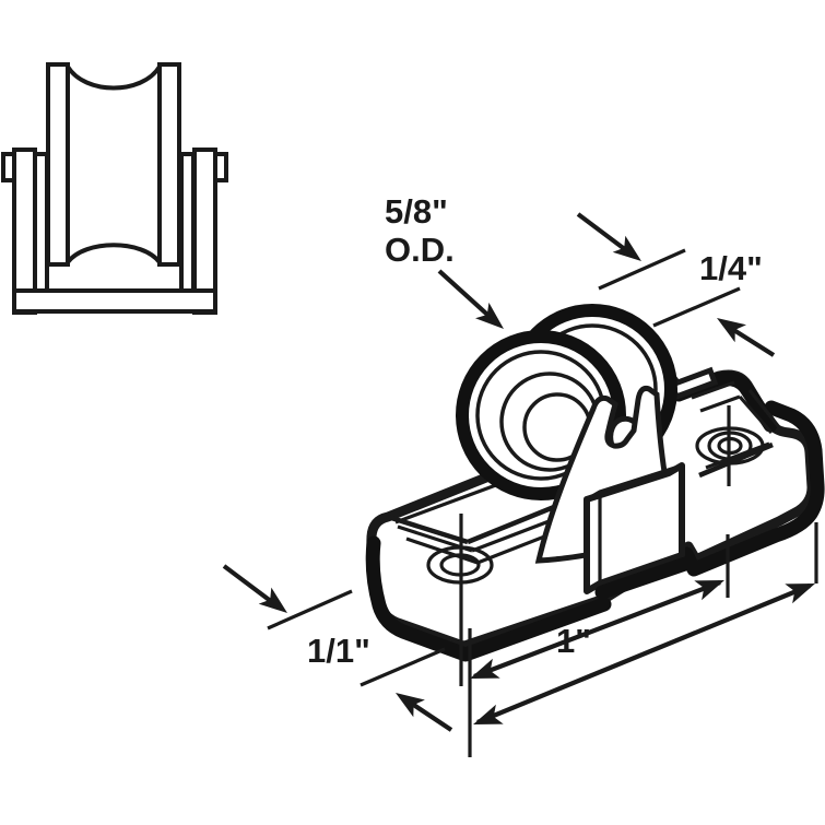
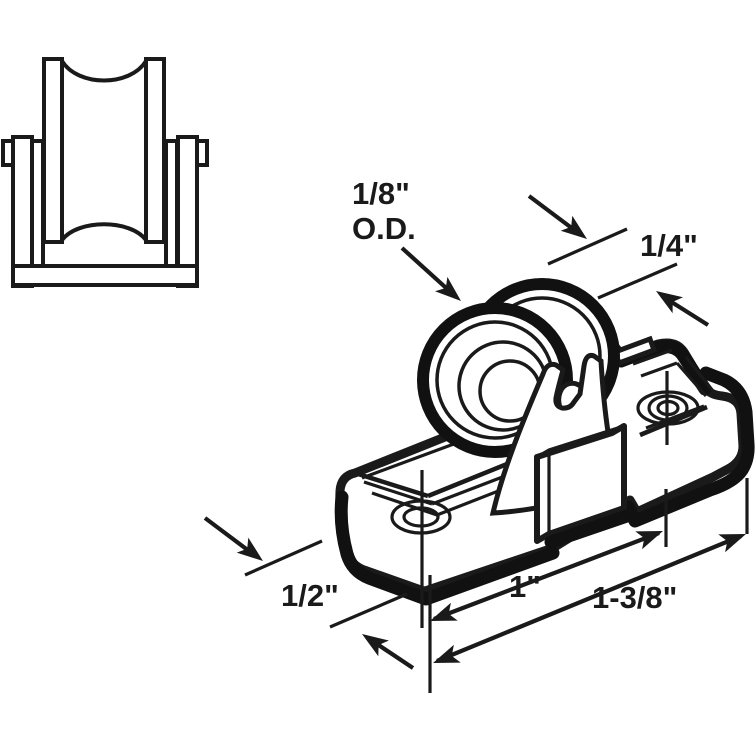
- 5/8"
+ 1/8"
  O.D.
  1/4"
- 1/1"
+ 1/2"
+ 1-3/8"
